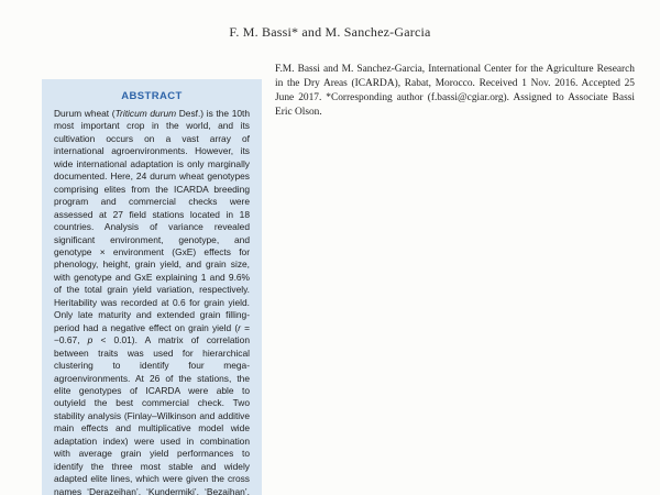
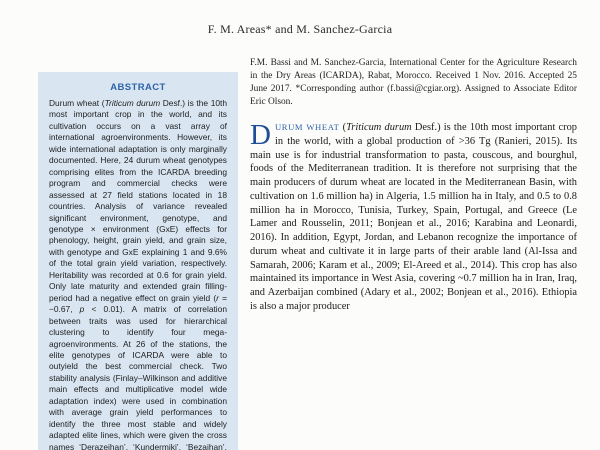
- F. M. Bassi* and M. Sanchez-Garcia
+ F. M. Areas* and M. Sanchez-Garcia
  ABSTRACT
  Durum wheat (Triticum durum Desf.) is the 10th most important crop in the world, and its cultivation occurs on a vast array of international agroenvironments. However, its wide international adaptation is only marginally documented. Here, 24 durum wheat genotypes comprising elites from the ICARDA breeding program and commercial checks were assessed at 27 field stations located in 18 countries. Analysis of variance revealed significant environment, genotype, and genotype × environment (GxE) effects for phenology, height, grain yield, and grain size, with genotype and GxE explaining 1 and 9.6% of the total grain yield variation, respectively. Heritability was recorded at 0.6 for grain yield. Only late maturity and extended grain filling-period had a negative effect on grain yield (r = −0.67, p < 0.01). A matrix of correlation between traits was used for hierarchical clustering to identify four mega-agroenvironments. At 26 of the stations, the elite genotypes of ICARDA were able to outyield the best commercial check. Two stability analysis (Finlay–Wilkinson and additive main effects and multiplicative model wide adaptation index) were used in combination with average grain yield performances to identify the three most stable and widely adapted elite lines, which were given the cross names ‘Derazejhan’, ‘Kundermiki’, ‘Bezajhan’.
- F.M. Bassi and M. Sanchez-Garcia, International Center for the Agriculture Research in the Dry Areas (ICARDA), Rabat, Morocco. Received 1 Nov. 2016. Accepted 25 June 2017. *Corresponding author (f.bassi@cgiar.org). Assigned to Associate Bassi Eric Olson.
+ F.M. Bassi and M. Sanchez-Garcia, International Center for the Agriculture Research in the Dry Areas (ICARDA), Rabat, Morocco. Received 1 Nov. 2016. Accepted 25 June 2017. *Corresponding author (f.bassi@cgiar.org). Assigned to Associate Editor Eric Olson.
+ D
+ URUM WHEAT (Triticum durum Desf.) is the 10th most important crop in the world, with a global production of >36 Tg (Ranieri, 2015). Its main use is for industrial transformation to pasta, couscous, and bourghul, foods of the Mediterranean tradition. It is therefore not surprising that the main producers of durum wheat are located in the Mediterranean Basin, with cultivation on 1.6 million ha) in Algeria, 1.5 million ha in Italy, and 0.5 to 0.8 million ha in Morocco, Tunisia, Turkey, Spain, Portugal, and Greece (Le Lamer and Rousselin, 2011; Bonjean et al., 2016; Karabina and Leonardi, 2016). In addition, Egypt, Jordan, and Lebanon recognize the importance of durum wheat and cultivate it in large parts of their arable land (Al-Issa and Samarah, 2006; Karam et al., 2009; El-Areed et al., 2014). This crop has also maintained its importance in West Asia, covering ~0.7 million ha in Iran, Iraq, and Azerbaijan combined (Adary et al., 2002; Bonjean et al., 2016). Ethiopia is also a major producer
